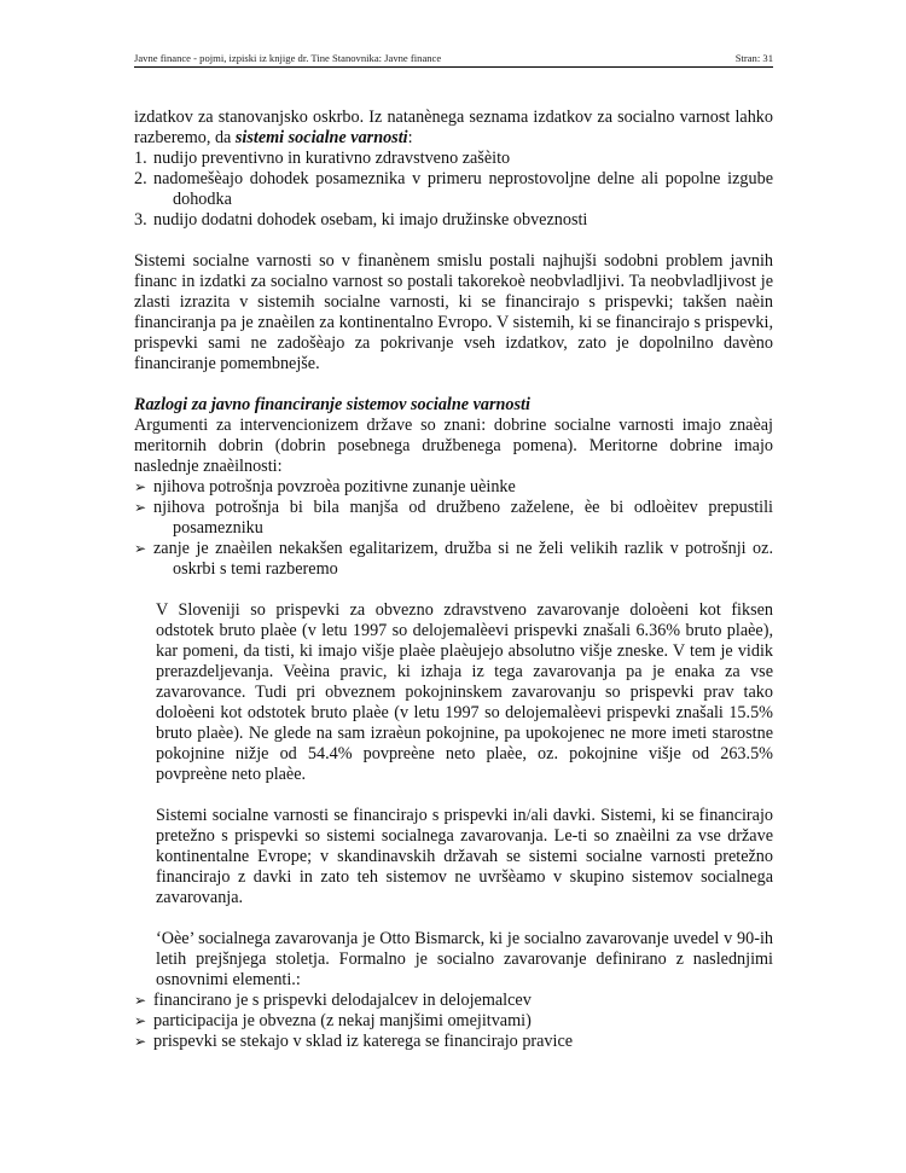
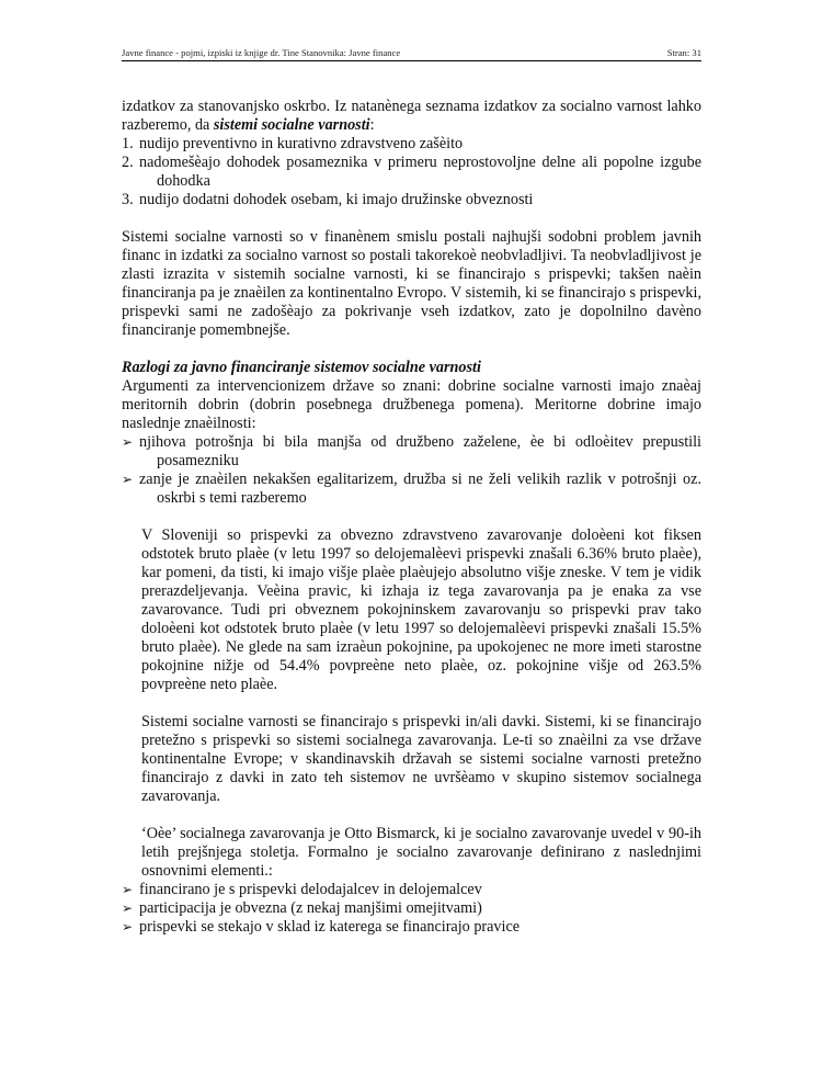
  Javne finance - pojmi, izpiski iz knjige dr. Tine Stanovnika: Javne finance
  Stran: 31
  izdatkov za stanovanjsko oskrbo. Iz natanènega seznama izdatkov za socialno varnost lahko razberemo, da sistemi socialne varnosti:
  1. nudijo preventivno in kurativno zdravstveno zašèito
  2. nadomešèajo dohodek posameznika v primeru neprostovoljne delne ali popolne izgube dohodka
  3. nudijo dodatni dohodek osebam, ki imajo družinske obveznosti
  Sistemi socialne varnosti so v finanènem smislu postali najhujši sodobni problem javnih financ in izdatki za socialno varnost so postali takorekoè neobvladljivi. Ta neobvladljivost je zlasti izrazita v sistemih socialne varnosti, ki se financirajo s prispevki; takšen naèin financiranja pa je znaèilen za kontinentalno Evropo. V sistemih, ki se financirajo s prispevki, prispevki sami ne zadošèajo za pokrivanje vseh izdatkov, zato je dopolnilno davèno financiranje pomembnejše.
  Razlogi za javno financiranje sistemov socialne varnosti
  Argumenti za intervencionizem države so znani: dobrine socialne varnosti imajo znaèaj meritornih dobrin (dobrin posebnega družbenega pomena). Meritorne dobrine imajo naslednje znaèilnosti:
- ➢ njihova potrošnja povzroèa pozitivne zunanje uèinke
  ➢ njihova potrošnja bi bila manjša od družbeno zaželene, èe bi odloèitev prepustili posamezniku
  ➢ zanje je znaèilen nekakšen egalitarizem, družba si ne želi velikih razlik v potrošnji oz. oskrbi s temi razberemo
  V Sloveniji so prispevki za obvezno zdravstveno zavarovanje doloèeni kot fiksen odstotek bruto plaèe (v letu 1997 so delojemalèevi prispevki znašali 6.36% bruto plaèe), kar pomeni, da tisti, ki imajo višje plaèe plaèujejo absolutno višje zneske. V tem je vidik prerazdeljevanja. Veèina pravic, ki izhaja iz tega zavarovanja pa je enaka za vse zavarovance. Tudi pri obveznem pokojninskem zavarovanju so prispevki prav tako doloèeni kot odstotek bruto plaèe (v letu 1997 so delojemalèevi prispevki znašali 15.5% bruto plaèe). Ne glede na sam izraèun pokojnine, pa upokojenec ne more imeti starostne pokojnine nižje od 54.4% povpreène neto plaèe, oz. pokojnine višje od 263.5% povpreène neto plaèe.
  Sistemi socialne varnosti se financirajo s prispevki in/ali davki. Sistemi, ki se financirajo pretežno s prispevki so sistemi socialnega zavarovanja. Le-ti so znaèilni za vse države kontinentalne Evrope; v skandinavskih državah se sistemi socialne varnosti pretežno financirajo z davki in zato teh sistemov ne uvršèamo v skupino sistemov socialnega zavarovanja.
  ‘Oèe’ socialnega zavarovanja je Otto Bismarck, ki je socialno zavarovanje uvedel v 90-ih letih prejšnjega stoletja. Formalno je socialno zavarovanje definirano z naslednjimi osnovnimi elementi.:
  ➢ financirano je s prispevki delodajalcev in delojemalcev
  ➢ participacija je obvezna (z nekaj manjšimi omejitvami)
  ➢ prispevki se stekajo v sklad iz katerega se financirajo pravice
